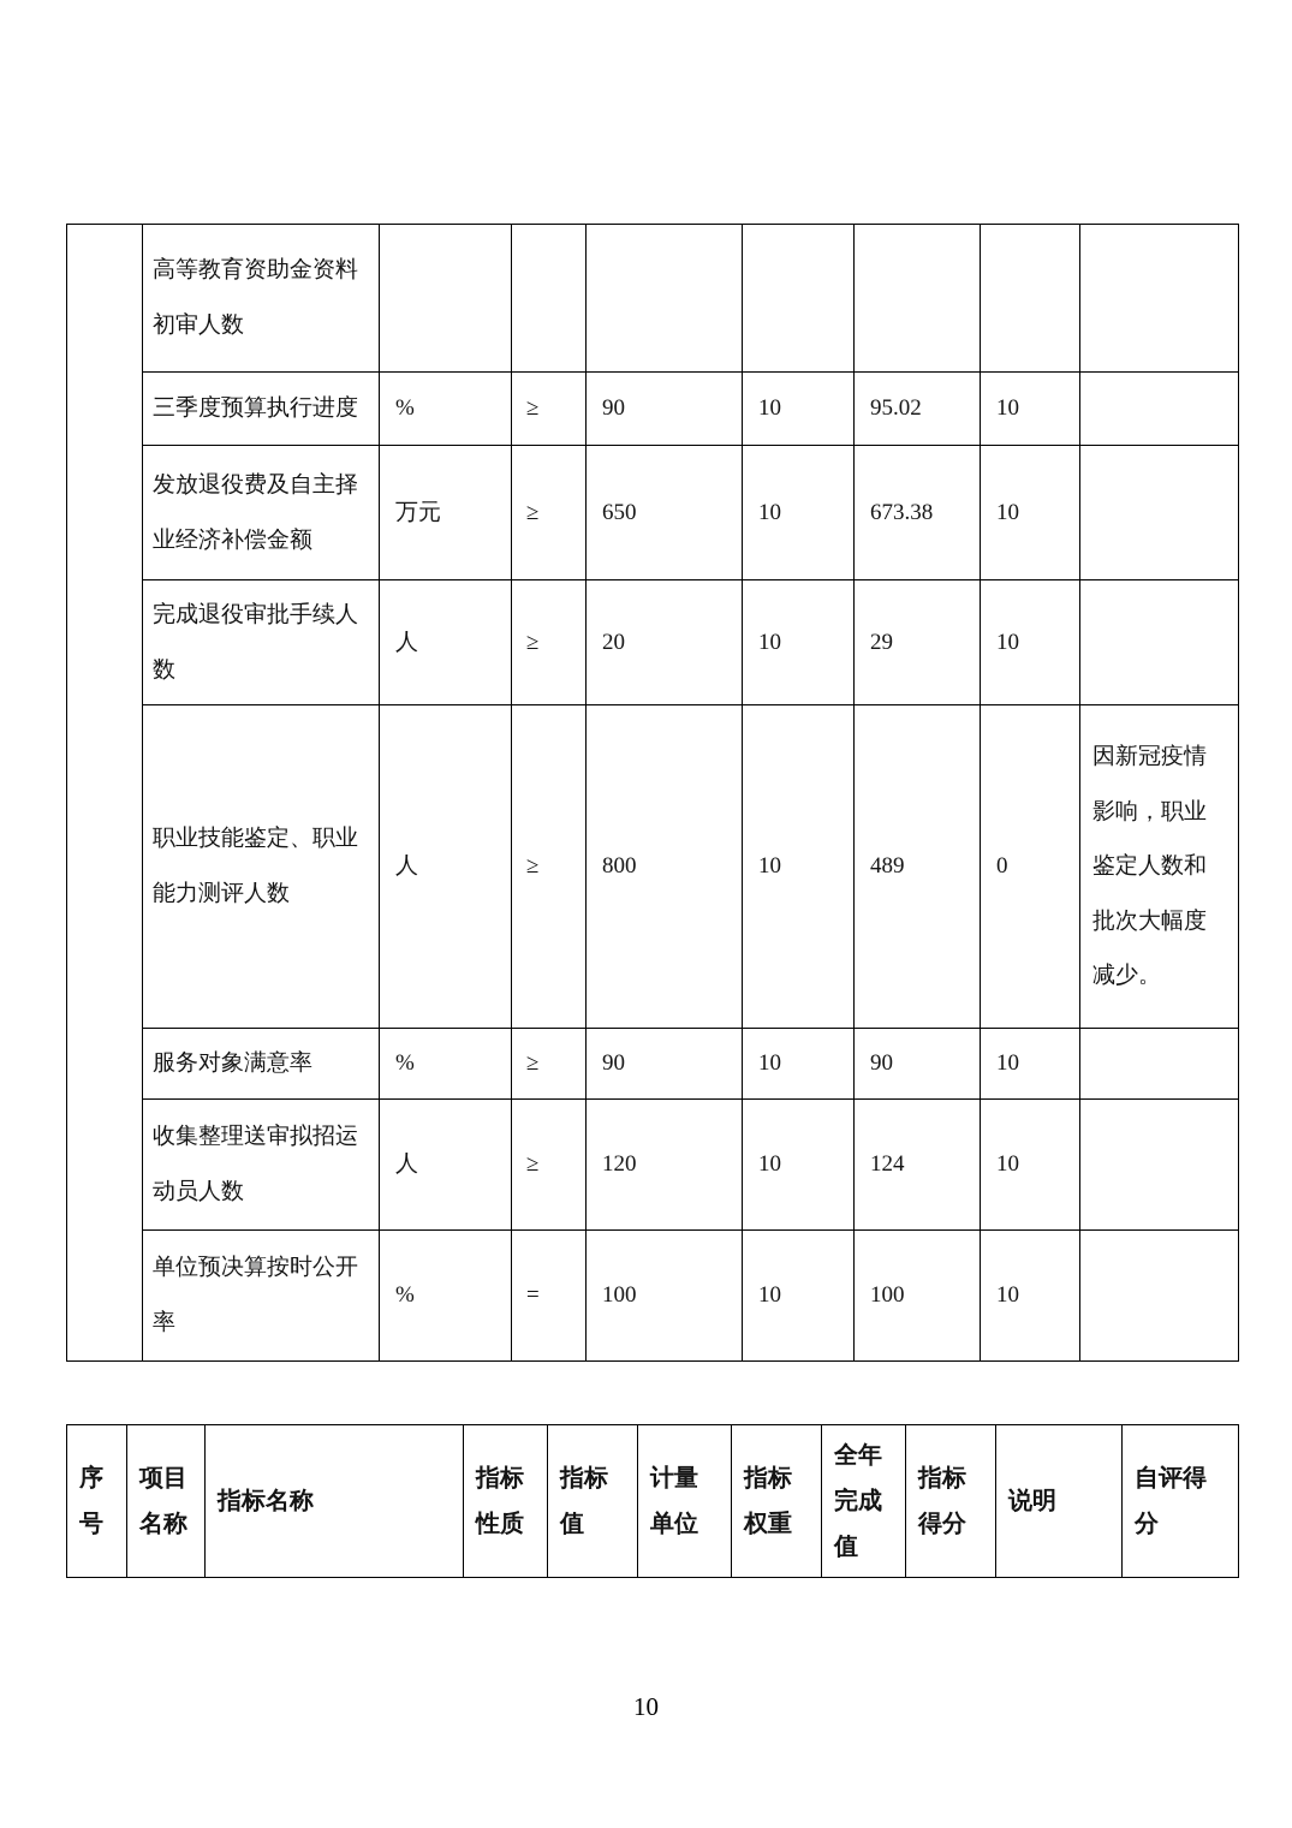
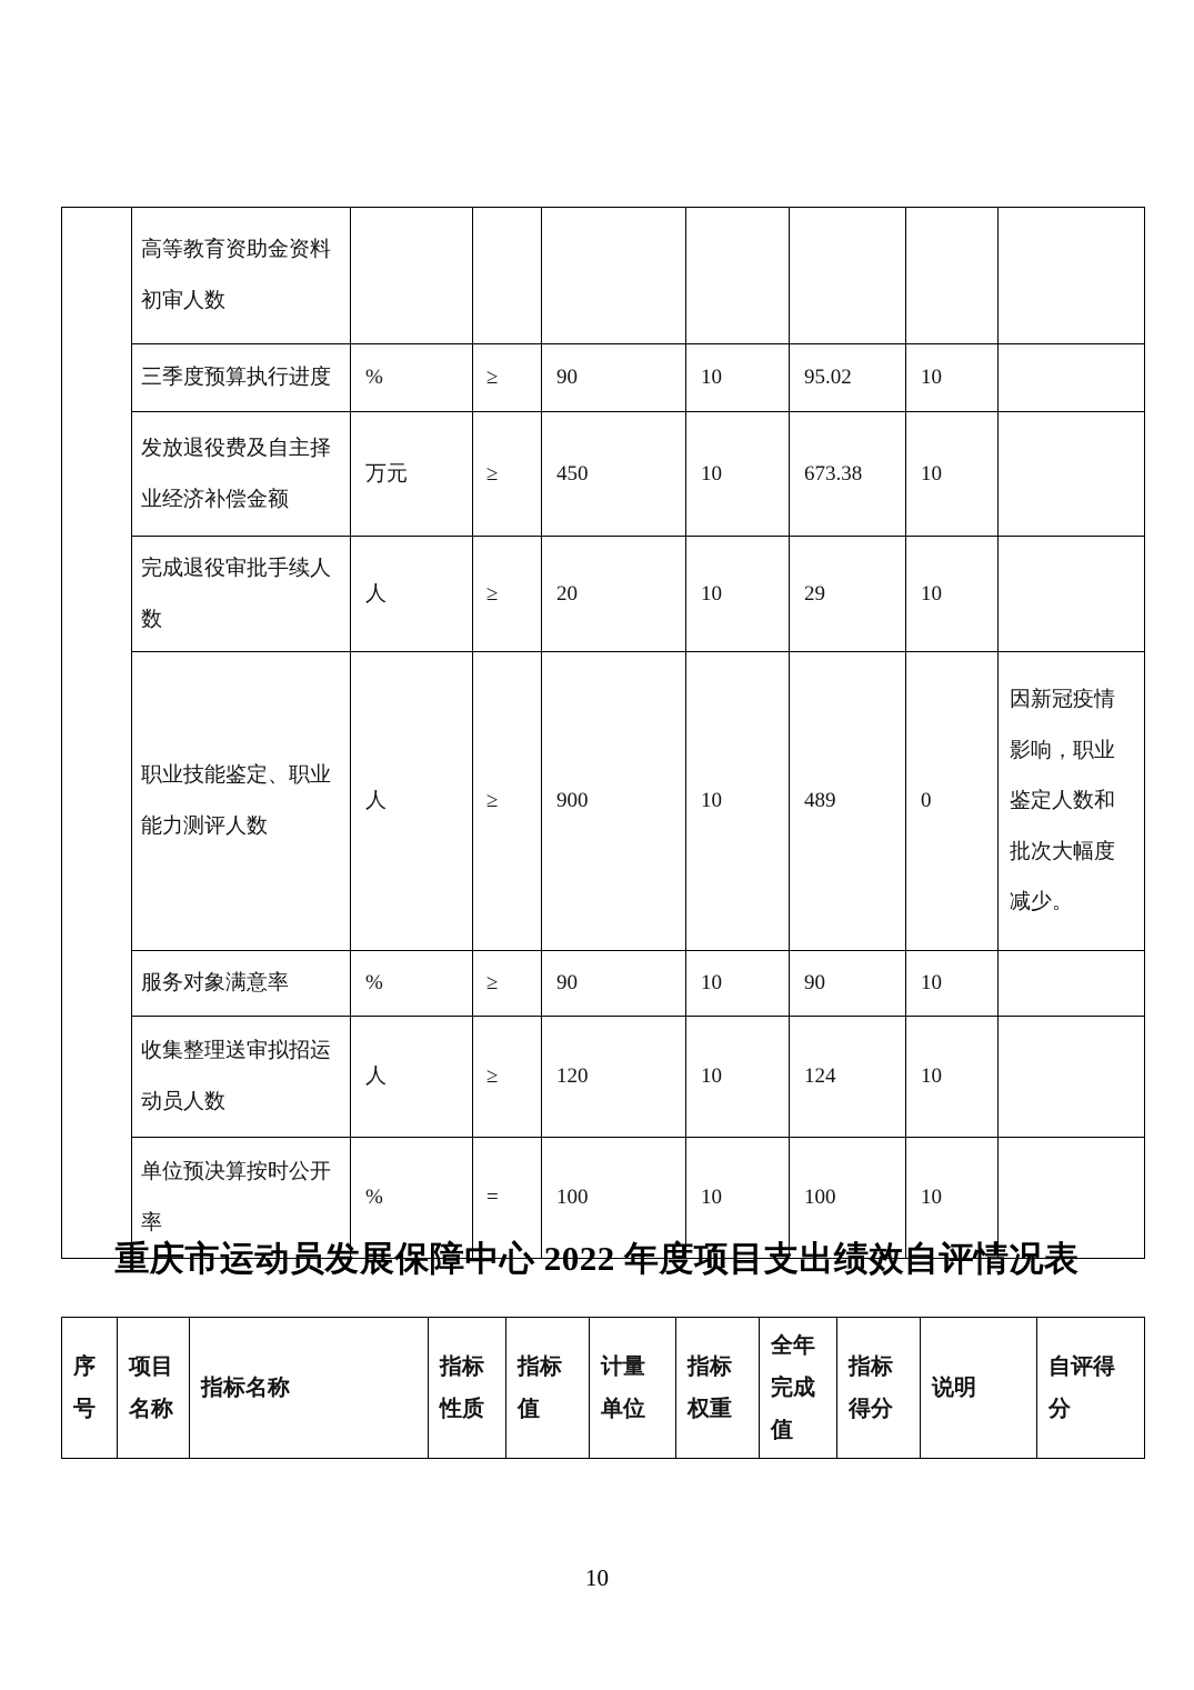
  	高等教育资助金资料初审人数
  三季度预算执行进度	%	≥	90	10	95.02	10
- 发放退役费及自主择业经济补偿金额	万元	≥	650	10	673.38	10
+ 发放退役费及自主择业经济补偿金额	万元	≥	450	10	673.38	10
  完成退役审批手续人数	人	≥	20	10	29	10
- 职业技能鉴定、职业能力测评人数	人	≥	800	10	489	0	因新冠疫情影响，职业鉴定人数和批次大幅度减少。
+ 职业技能鉴定、职业能力测评人数	人	≥	900	10	489	0	因新冠疫情影响，职业鉴定人数和批次大幅度减少。
  服务对象满意率	%	≥	90	10	90	10
  收集整理送审拟招运动员人数	人	≥	120	10	124	10
  单位预决算按时公开率	%	=	100	10	100	10
+ 重庆市运动员发展保障中心 2022 年度项目支出绩效自评情况表
  序号	项目名称	指标名称	指标性质	指标值	计量单位	指标权重	全年完成值	指标得分	说明	自评得分
  10
